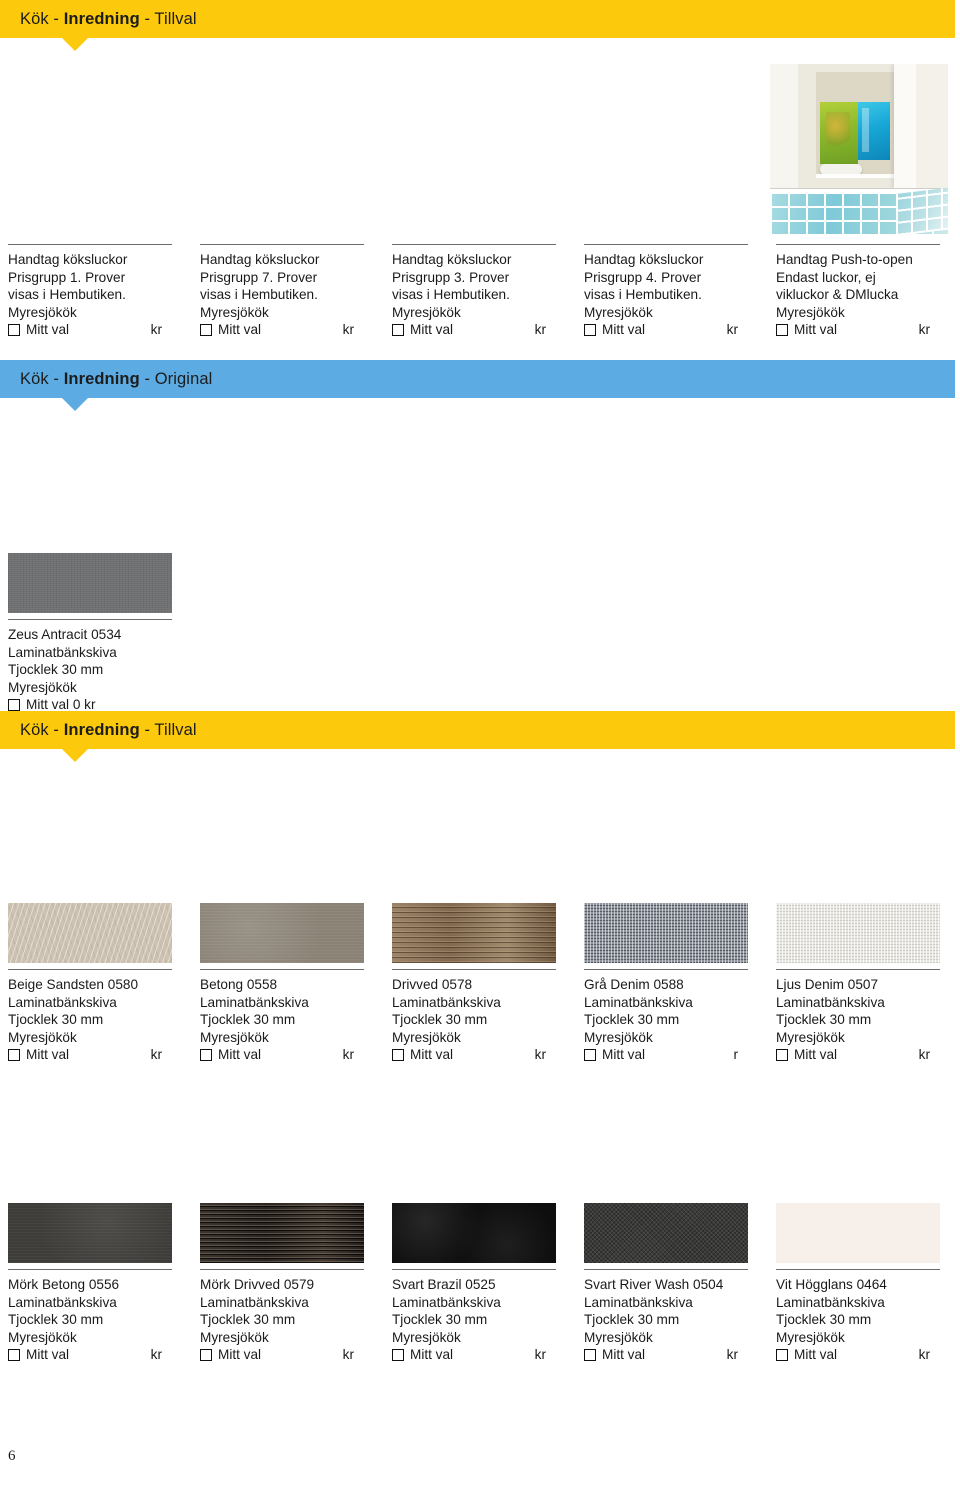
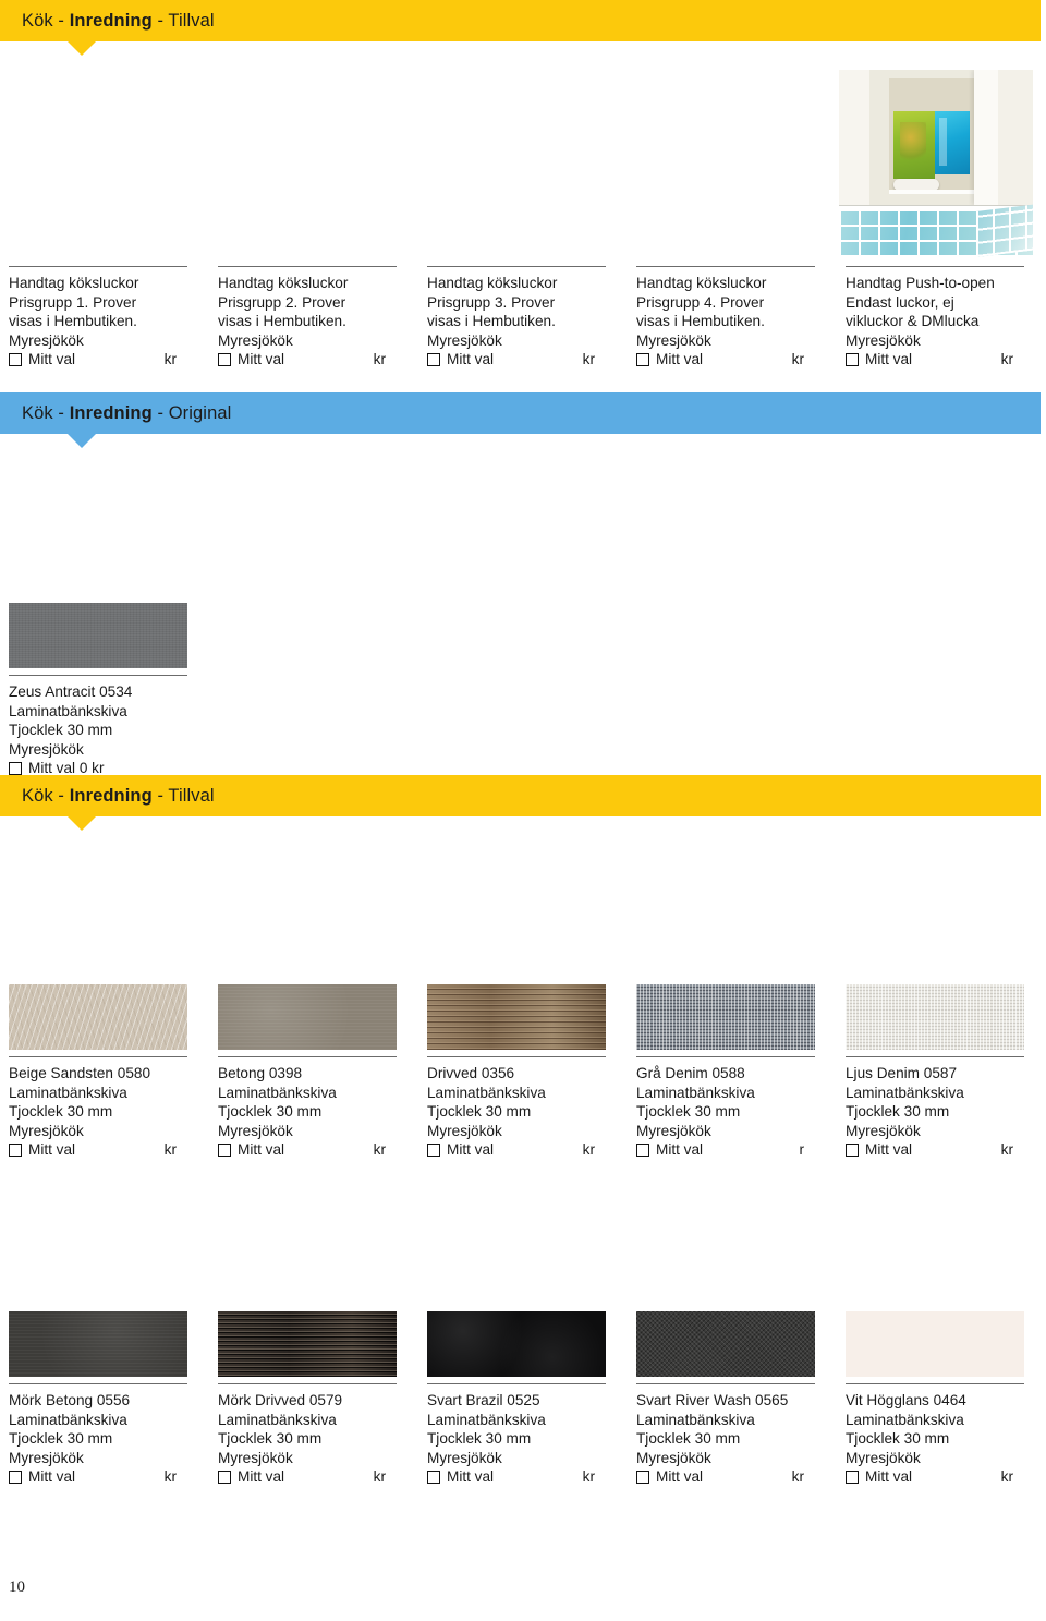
  Kök - Inredning - Tillval
  Handtag köksluckor
  Prisgrupp 1. Prover
  visas i Hembutiken.
  Myresjökök
  Mitt val
  kr
  Handtag köksluckor
- Prisgrupp 7. Prover
+ Prisgrupp 2. Prover
  visas i Hembutiken.
  Myresjökök
  Mitt val
  kr
  Handtag köksluckor
  Prisgrupp 3. Prover
  visas i Hembutiken.
  Myresjökök
  Mitt val
  kr
  Handtag köksluckor
  Prisgrupp 4. Prover
  visas i Hembutiken.
  Myresjökök
  Mitt val
  kr
  Handtag Push-to-open
  Endast luckor, ej
  vikluckor & DMlucka
  Myresjökök
  Mitt val
  kr
  Kök - Inredning - Original
  Zeus Antracit 0534
  Laminatbänkskiva
  Tjocklek 30 mm
  Myresjökök
  Mitt val 0 kr
  Kök - Inredning - Tillval
  Beige Sandsten 0580
  Laminatbänkskiva
  Tjocklek 30 mm
  Myresjökök
  Mitt val
  kr
- Betong 0558
+ Betong 0398
  Laminatbänkskiva
  Tjocklek 30 mm
  Myresjökök
  Mitt val
  kr
- Drivved 0578
+ Drivved 0356
  Laminatbänkskiva
  Tjocklek 30 mm
  Myresjökök
  Mitt val
  kr
  Grå Denim 0588
  Laminatbänkskiva
  Tjocklek 30 mm
  Myresjökök
  Mitt val
  r
- Ljus Denim 0507
+ Ljus Denim 0587
  Laminatbänkskiva
  Tjocklek 30 mm
  Myresjökök
  Mitt val
  kr
  Mörk Betong 0556
  Laminatbänkskiva
  Tjocklek 30 mm
  Myresjökök
  Mitt val
  kr
  Mörk Drivved 0579
  Laminatbänkskiva
  Tjocklek 30 mm
  Myresjökök
  Mitt val
  kr
  Svart Brazil 0525
  Laminatbänkskiva
  Tjocklek 30 mm
  Myresjökök
  Mitt val
  kr
- Svart River Wash 0504
+ Svart River Wash 0565
  Laminatbänkskiva
  Tjocklek 30 mm
  Myresjökök
  Mitt val
  kr
  Vit Högglans 0464
  Laminatbänkskiva
  Tjocklek 30 mm
  Myresjökök
  Mitt val
  kr
- 6
+ 10
